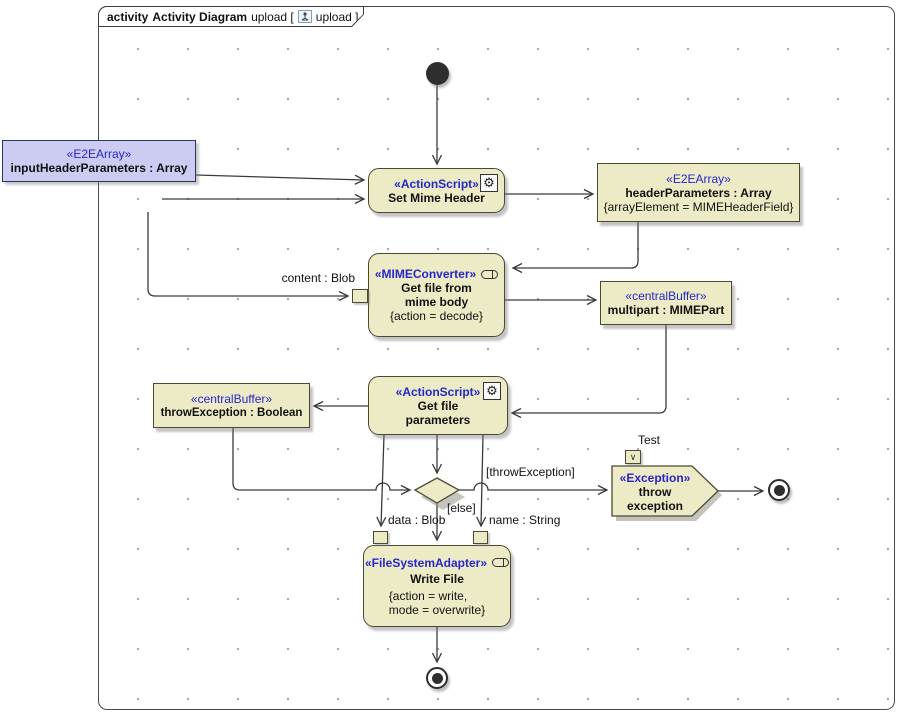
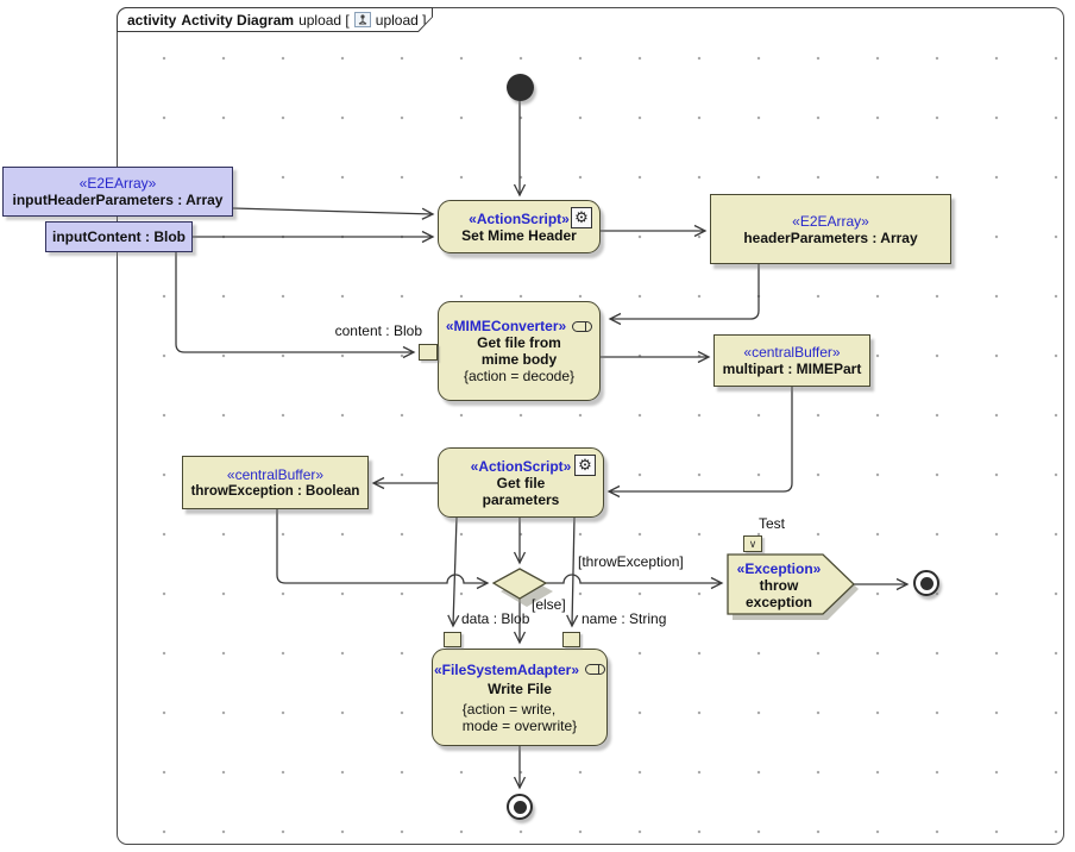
  activity
  Activity Diagram
  upload [
  upload ]
  «E2EArray»
  inputHeaderParameters : Array
+ inputContent : Blob
  ⚙
  «ActionScript»
  Set Mime Header
  «E2EArray»
  headerParameters : Array
- {arrayElement = MIMEHeaderField}
  «MIMEConverter»
  Get file from
  mime body
  {action = decode}
  «centralBuffer»
  multipart : MIMEPart
  ⚙
  «ActionScript»
  Get file
  parameters
  «centralBuffer»
  throwException : Boolean
  «Exception»
  throw
  exception
  ∨
  «FileSystemAdapter»
  Write File
  {action = write,
  mode = overwrite}
  content : Blob
  data : Blob
  name : String
  [else]
  [throwException]
  Test
